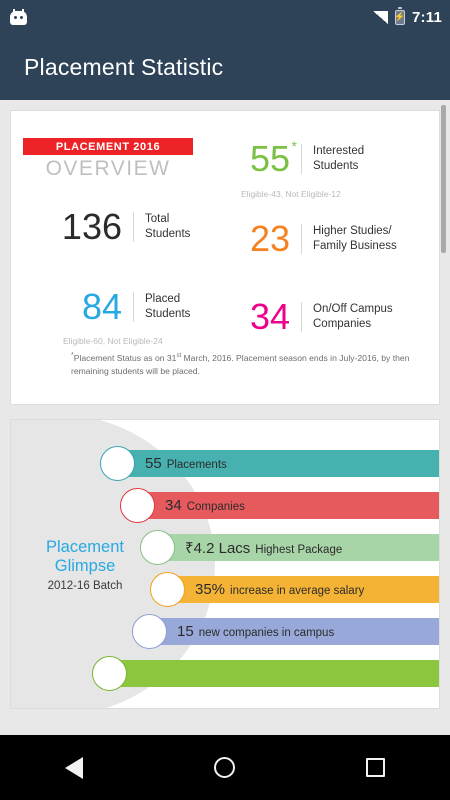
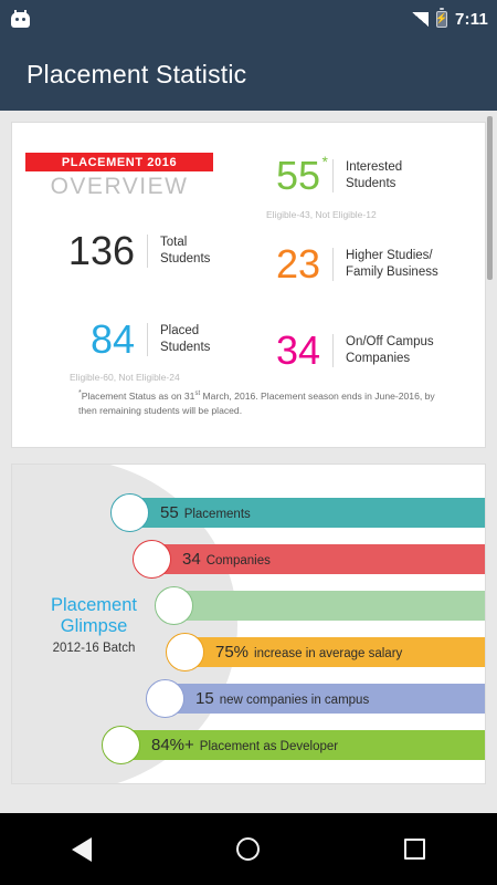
  ⚡
  7:11
  Placement Statistic
  PLACEMENT 2016
  OVERVIEW
  55
  *
  Interested
  Students
  Eligible-43, Not Eligible-12
  136
  Total
  Students
  23
  Higher Studies/
  Family Business
  84
  Placed
  Students
  Eligible-60, Not Eligible-24
  34
  On/Off Campus
  Companies
- Placement Status as on 31 March, 2016. Placement season ends in July-2016, by then remaining students will be placed.
+ Placement Status as on 31 March, 2016. Placement season ends in June-2016, by then remaining students will be placed.
  Placement
  Glimpse
  2012-16 Batch
  55 Placements
  34 Companies
- ₹4.2 Lacs Highest Package
- 35% increase in average salary
+ 75% increase in average salary
  15 new companies in campus
+ 84%+ Placement as Developer
